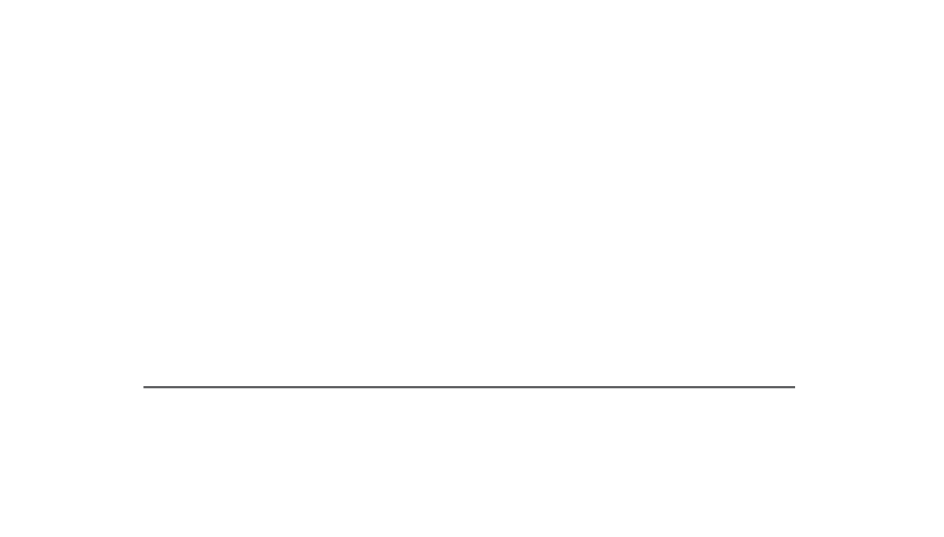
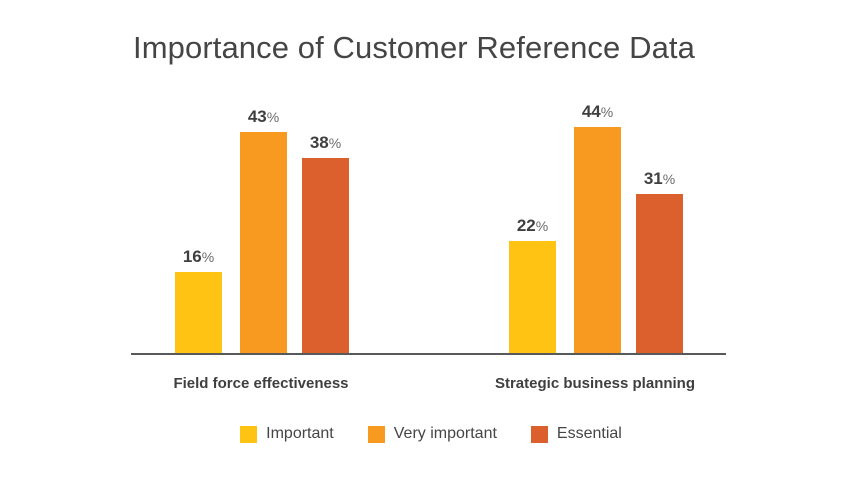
+ Importance of Customer Reference Data
+ 16%
+ 43%
+ 38%
+ 22%
+ 44%
+ 31%
+ Field force effectiveness
+ Strategic business planning
+ Important
+ Very important
+ Essential
